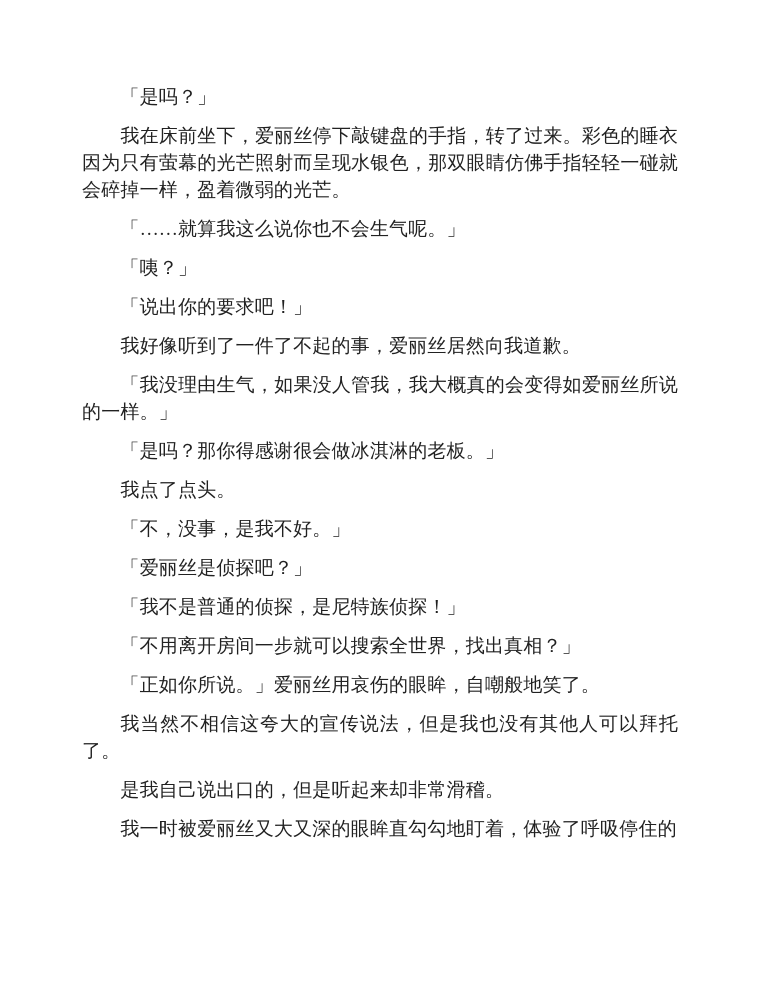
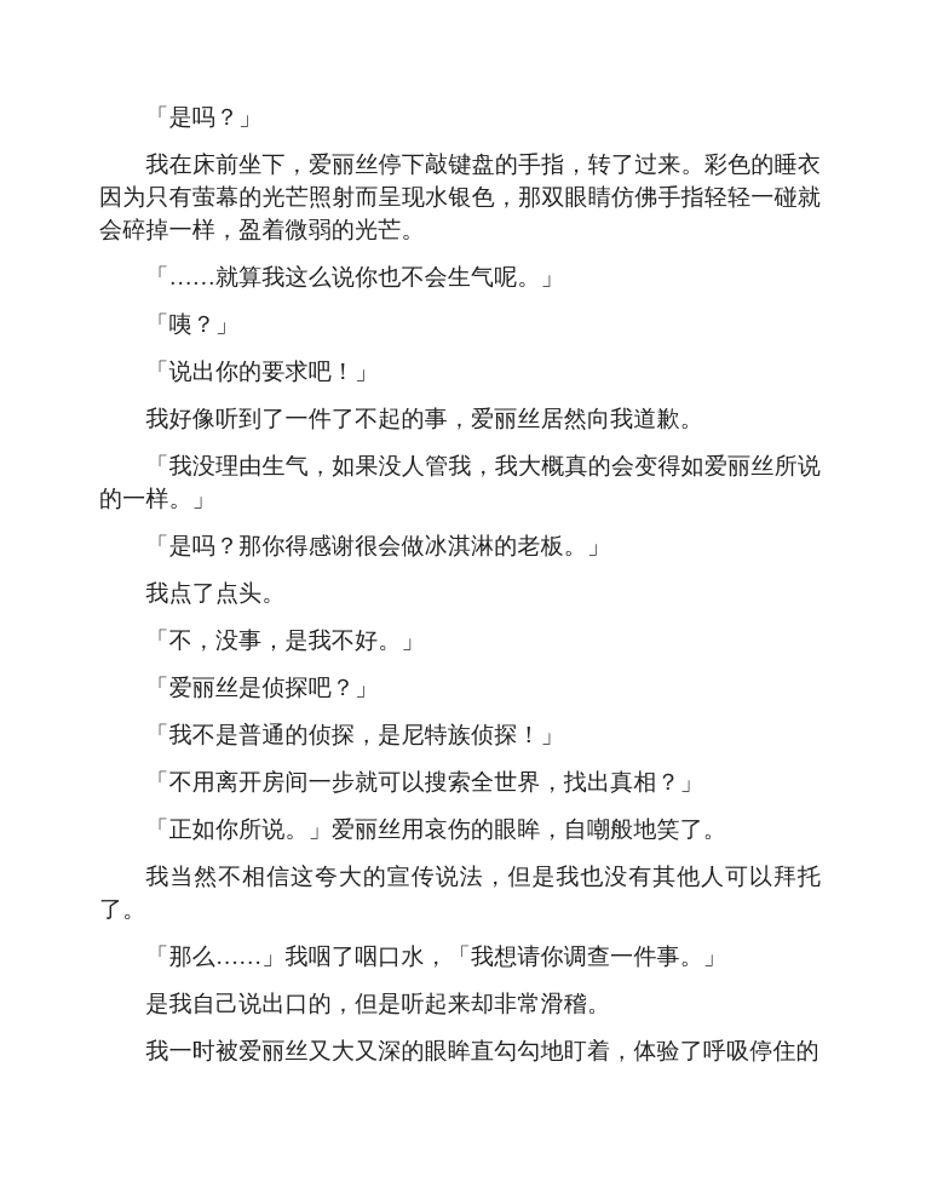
  「是吗？」
  我在床前坐下，爱丽丝停下敲键盘的手指，转了过来。彩色的睡衣因为只有萤幕的光芒照射而呈现水银色，那双眼睛仿佛手指轻轻一碰就会碎掉一样，盈着微弱的光芒。
  「……就算我这么说你也不会生气呢。」
  「咦？」
  「说出你的要求吧！」
  我好像听到了一件了不起的事，爱丽丝居然向我道歉。
  「我没理由生气，如果没人管我，我大概真的会变得如爱丽丝所说的一样。」
  「是吗？那你得感谢很会做冰淇淋的老板。」
  我点了点头。
  「不，没事，是我不好。」
  「爱丽丝是侦探吧？」
  「我不是普通的侦探，是尼特族侦探！」
  「不用离开房间一步就可以搜索全世界，找出真相？」
  「正如你所说。」爱丽丝用哀伤的眼眸，自嘲般地笑了。
  我当然不相信这夸大的宣传说法，但是我也没有其他人可以拜托了。
+ 「那么……」我咽了咽口水，「我想请你调查一件事。」
  是我自己说出口的，但是听起来却非常滑稽。
  我一时被爱丽丝又大又深的眼眸直勾勾地盯着，体验了呼吸停住的
